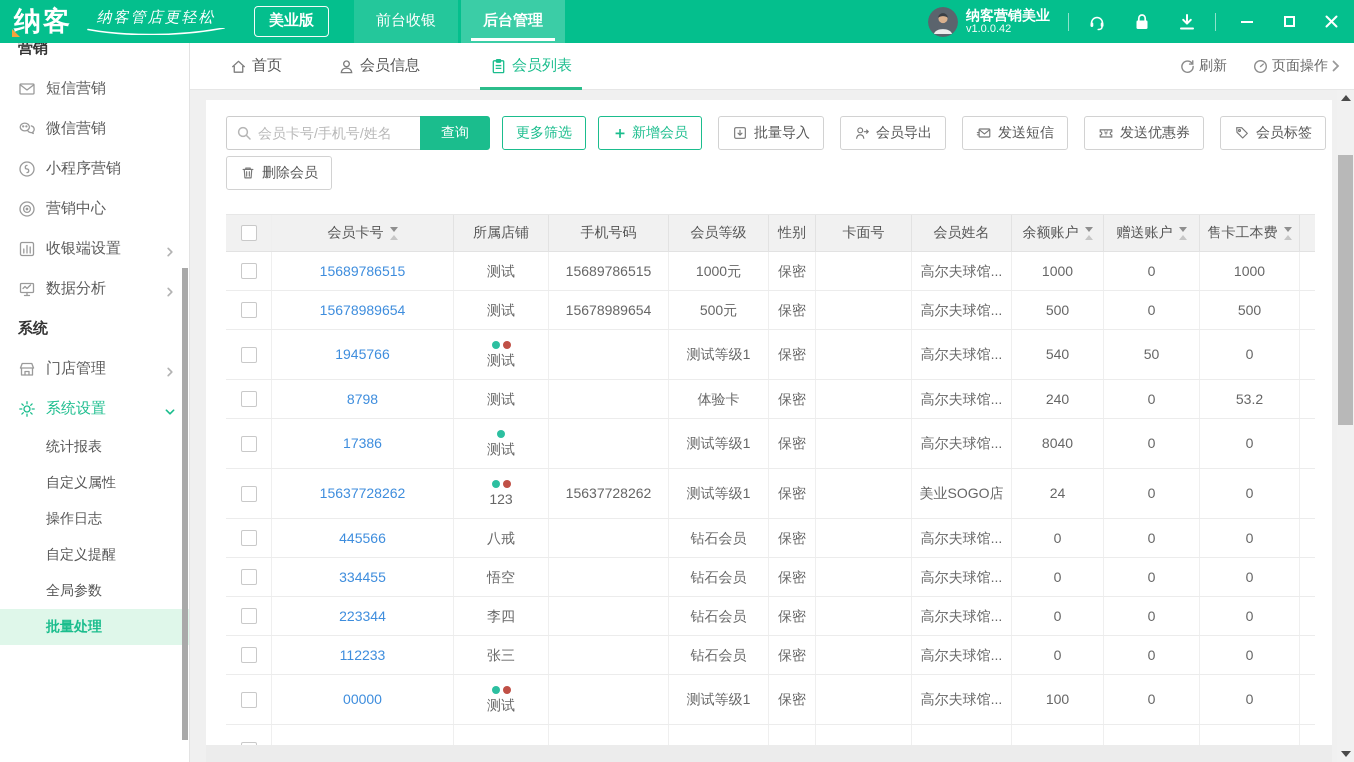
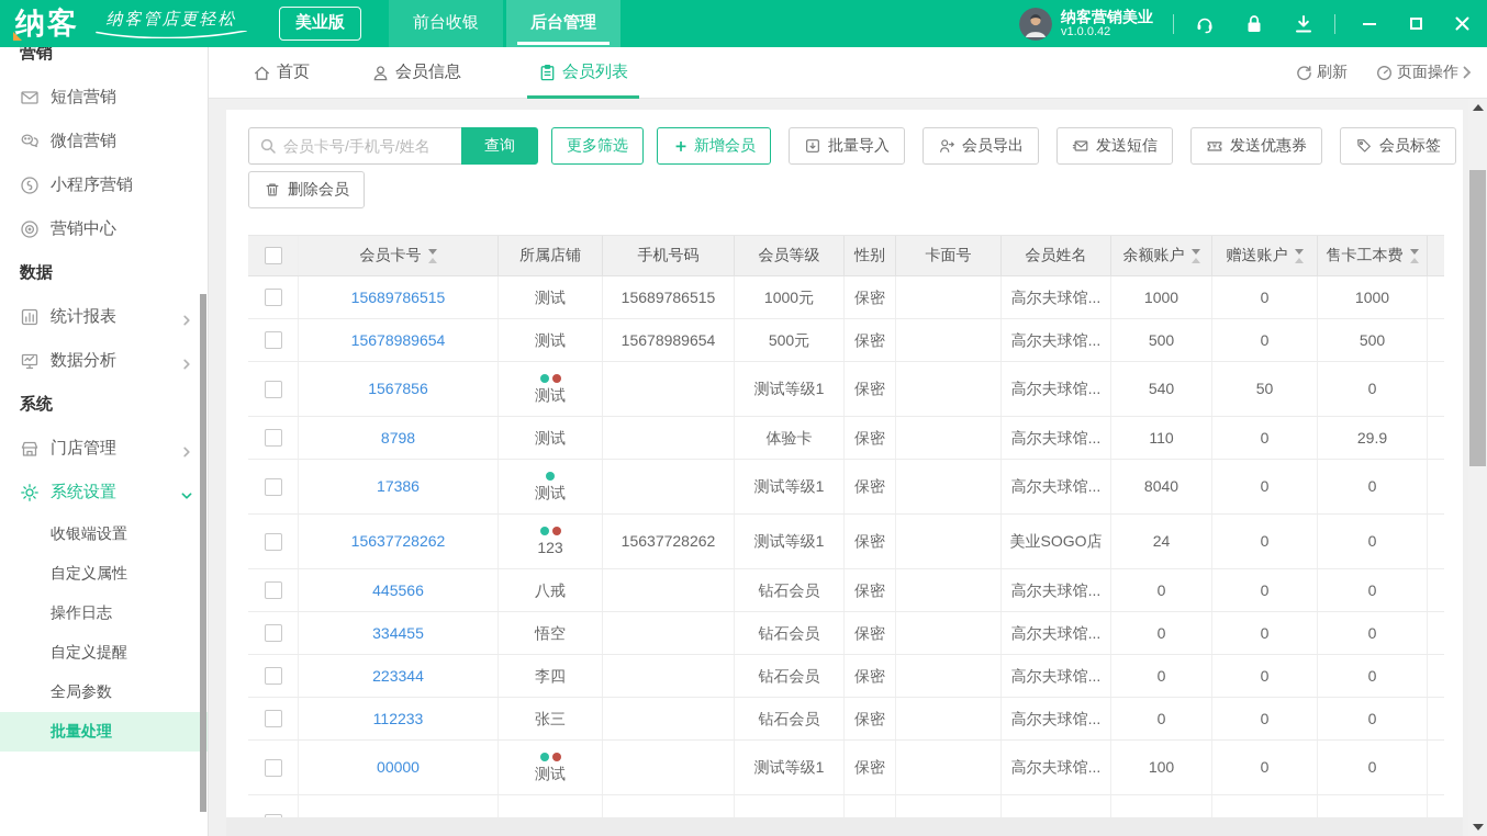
  纳客
  纳客管店更轻松
  美业版
  前台收银
  后台管理
  纳客营销美业
  v1.0.0.42
  营销
  短信营销
  微信营销
  小程序营销
  营销中心
+ 数据
- 收银端设置
+ 统计报表
  数据分析
  系统
  门店管理
  系统设置
- 统计报表
+ 收银端设置
  自定义属性
  操作日志
  自定义提醒
  全局参数
  批量处理
  首页
  会员信息
  会员列表
  刷新
  页面操作
  会员卡号/手机号/姓名
  查询
  更多筛选
  ＋
  新增会员
  批量导入
  会员导出
  发送短信
  ¥
  发送优惠券
  会员标签
  删除会员
  会员卡号
  所属店铺
  手机号码
  会员等级
  性别
  卡面号
  会员姓名
  余额账户
  赠送账户
  售卡工本费
  15689786515
  测试
  15689786515
  1000元
  保密
  高尔夫球馆...
  1000
  0
  1000
  15678989654
  测试
  15678989654
  500元
  保密
  高尔夫球馆...
  500
  0
  500
- 1945766
+ 1567856
  测试
  测试等级1
  保密
  高尔夫球馆...
  540
  50
  0
  8798
  测试
  体验卡
  保密
  高尔夫球馆...
- 240
+ 110
  0
- 53.2
+ 29.9
  17386
  测试
  测试等级1
  保密
  高尔夫球馆...
  8040
  0
  0
  15637728262
  123
  15637728262
  测试等级1
  保密
  美业SOGO店
  24
  0
  0
  445566
  八戒
  钻石会员
  保密
  高尔夫球馆...
  0
  0
  0
  334455
  悟空
  钻石会员
  保密
  高尔夫球馆...
  0
  0
  0
  223344
  李四
  钻石会员
  保密
  高尔夫球馆...
  0
  0
  0
  112233
  张三
  钻石会员
  保密
  高尔夫球馆...
  0
  0
  0
  00000
  测试
  测试等级1
  保密
  高尔夫球馆...
  100
  0
  0
